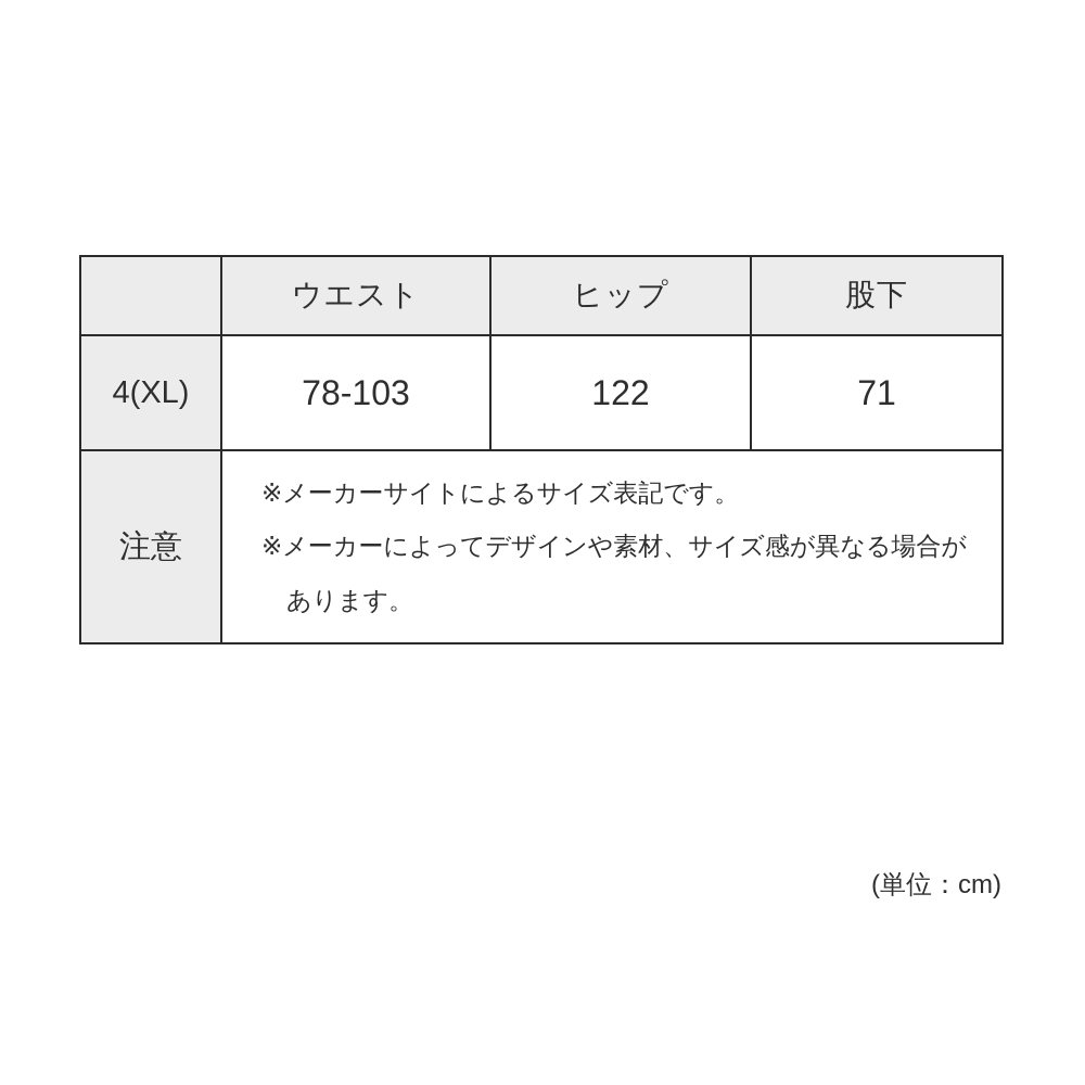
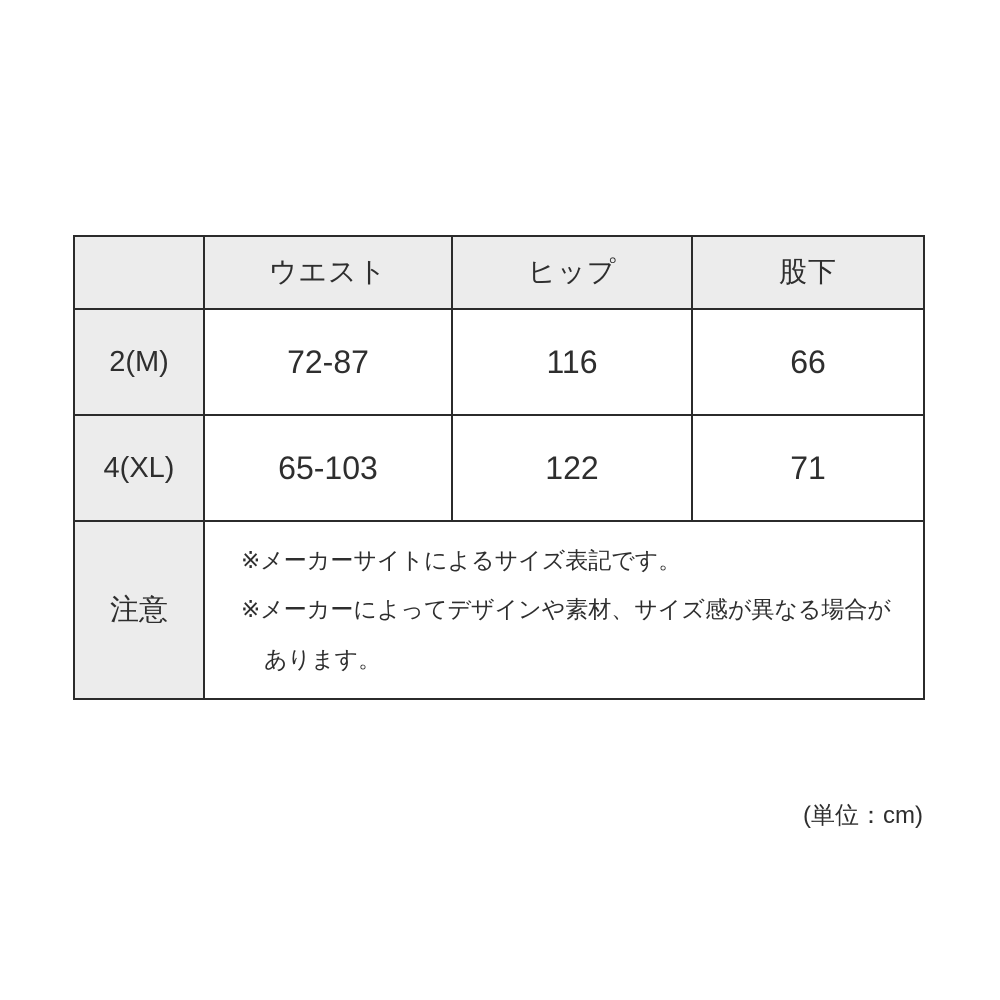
  	ウエスト	ヒップ	股下
+ 2(M)	72-87	116	66
- 4(XL)	78-103	122	71
+ 4(XL)	65-103	122	71
  注意	※メーカーサイトによるサイズ表記です。 ※メーカーによってデザインや素材、サイズ感が異なる場合があります。
  (単位：cm)
